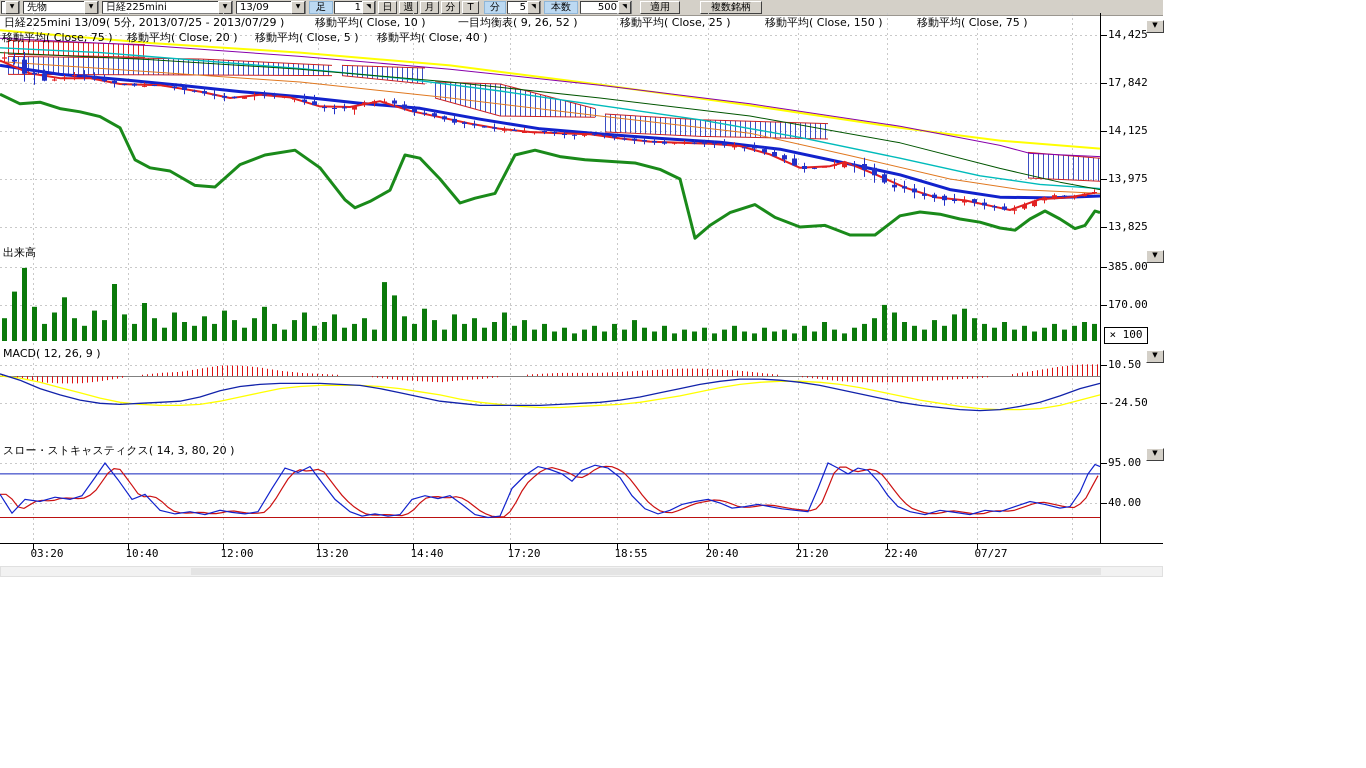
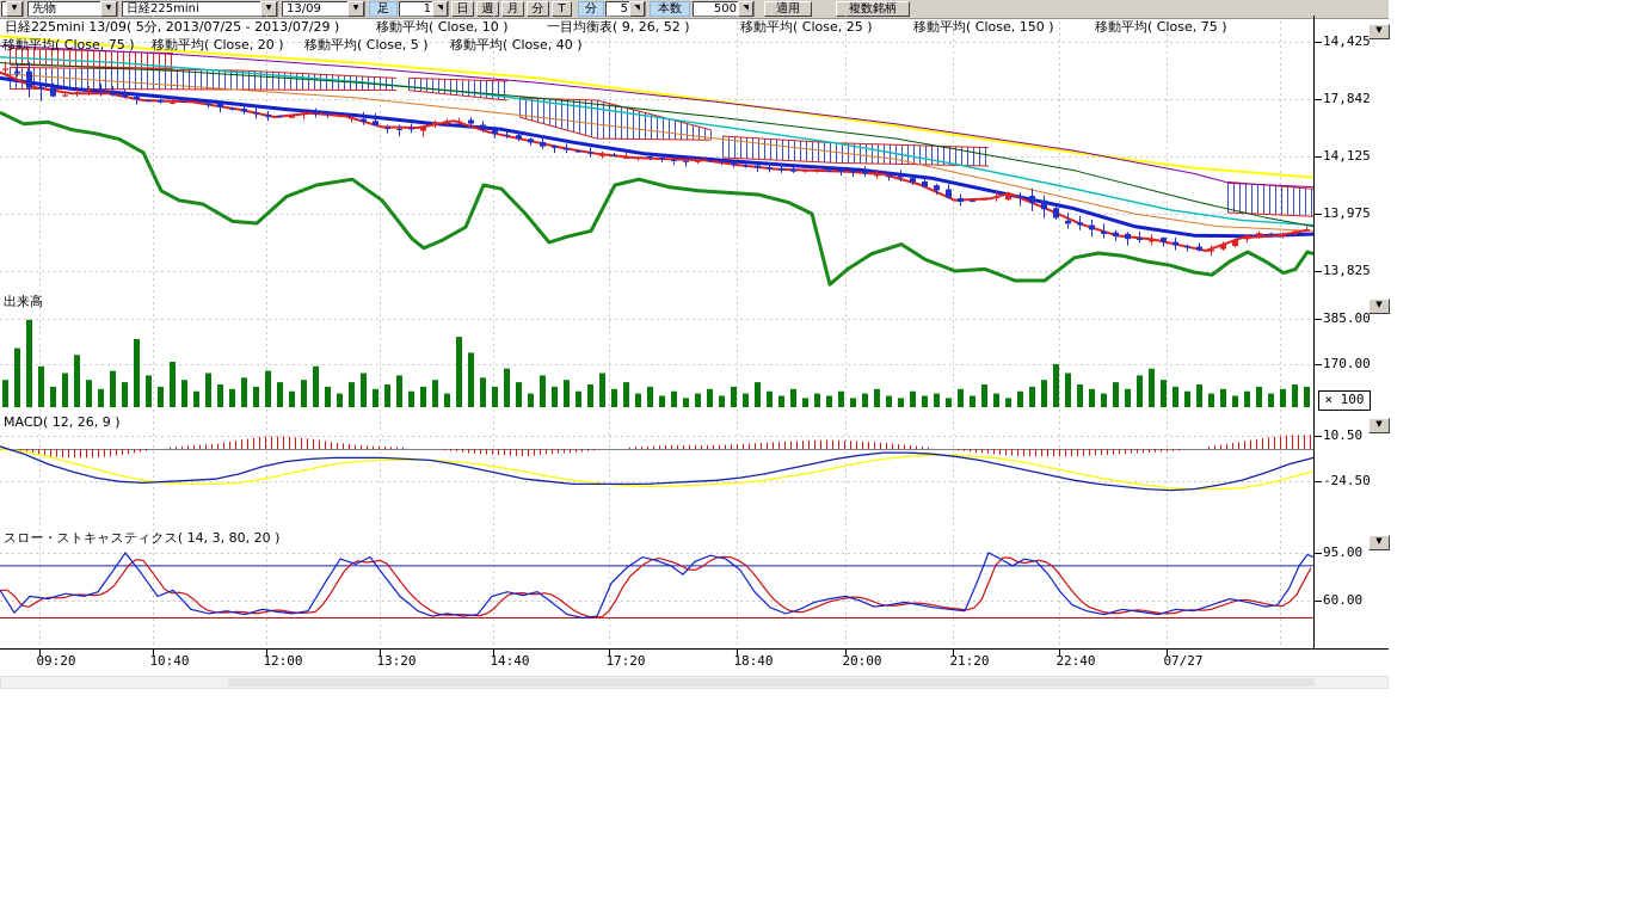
  先物
  日経225mini
  13/09
  足
  1
  日
  週
  月
  分
  T
  分
  5
  本数
  500
  適用
  複数銘柄
  日経225mini 13/09( 5分, 2013/07/25 - 2013/07/29 )
  移動平均( Close, 10 )
  一目均衡表( 9, 26, 52 )
  移動平均( Close, 25 )
  移動平均( Close, 150 )
  移動平均( Close, 75 )
  移動平均( Close, 75 )
  移動平均( Close, 20 )
  移動平均( Close, 5 )
  移動平均( Close, 40 )
  14,425
  17,842
  14,125
  13,975
  13,825
  出来高
  385.00
  170.00
  MACD( 12, 26, 9 )
  10.50
  -24.50
  スロー・ストキャスティクス( 14, 3, 80, 20 )
  95.00
- 40.00
+ 60.00
- 03:20
+ 09:20
  10:40
  12:00
  13:20
  14:40
  17:20
- 18:55
+ 18:40
- 20:40
+ 20:00
  21:20
  22:40
  07/27
  ▼
  ▼
  ▼
  ▼
  × 100
